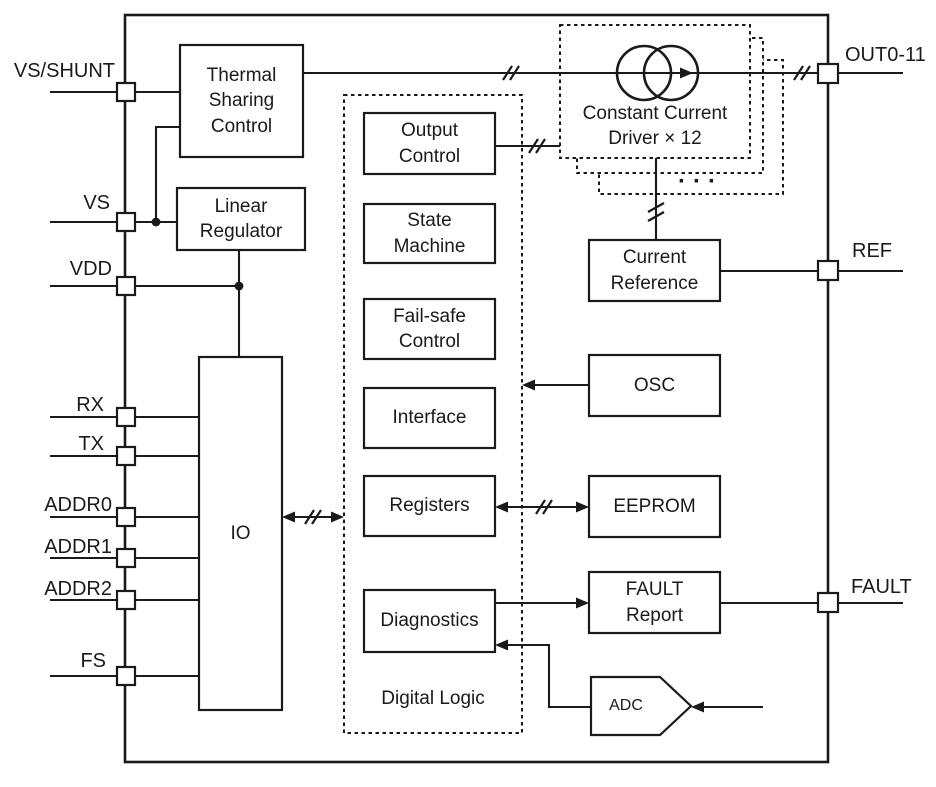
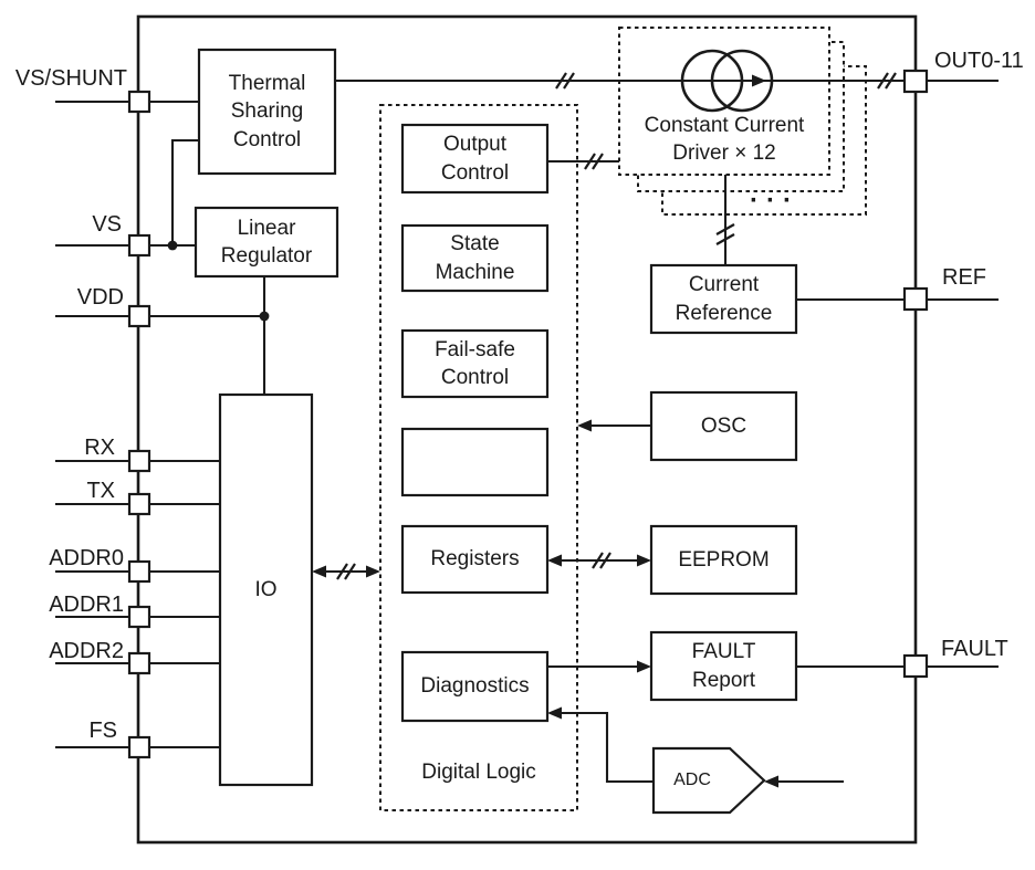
  VS/SHUNT
  VS
  VDD
  RX
  TX
  ADDR0
  ADDR1
  ADDR2
  FS
  OUT0-11
  REF
  FAULT
  Thermal
  Sharing
  Control
  Linear
  Regulator
  IO
  Output
  Control
  State
  Machine
  Fail-safe
  Control
- Interface
  Registers
  Diagnostics
  Digital Logic
  Constant Current
  Driver × 12
  Current
  Reference
  OSC
  EEPROM
  FAULT
  Report
  ADC
  ···
